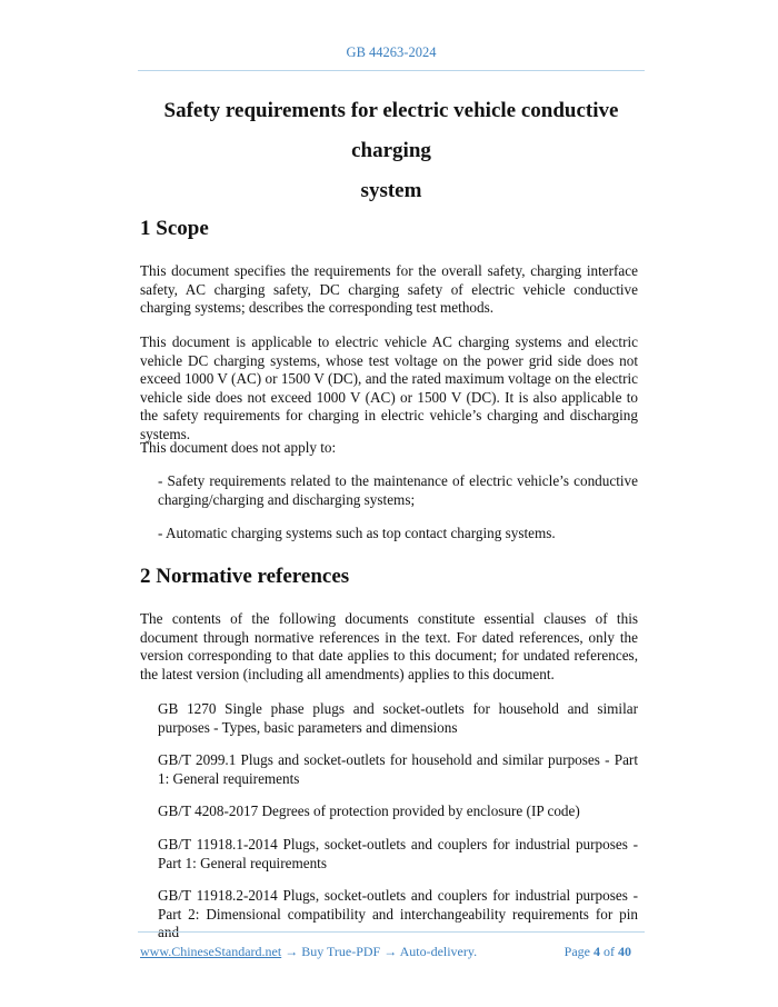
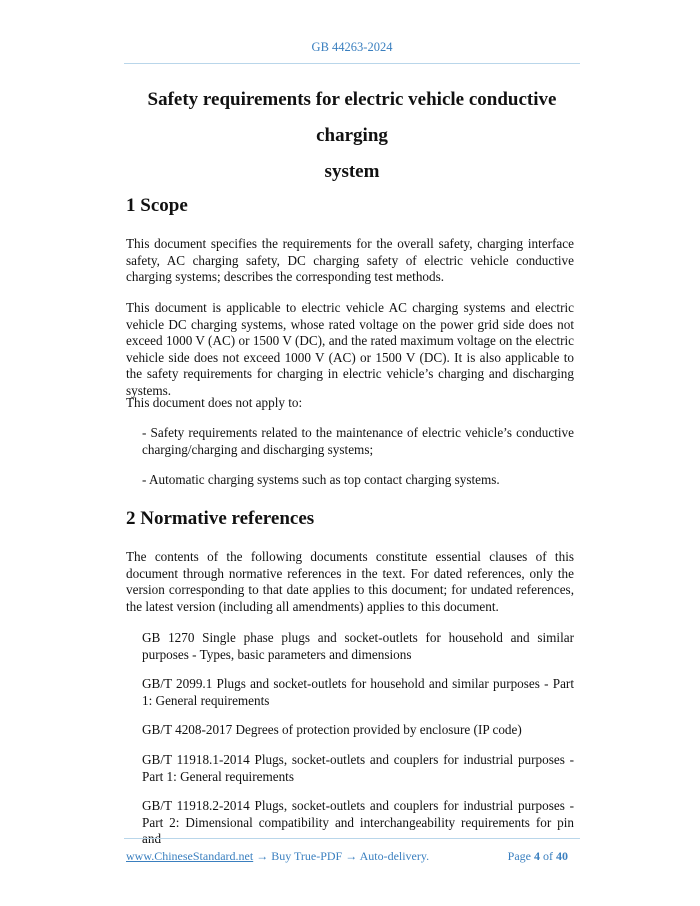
  GB 44263-2024
  Safety requirements for electric vehicle conductive charging
  system
  1 Scope
  This document specifies the requirements for the overall safety, charging interface safety, AC charging safety, DC charging safety of electric vehicle conductive charging systems; describes the corresponding test methods.
- This document is applicable to electric vehicle AC charging systems and electric vehicle DC charging systems, whose test voltage on the power grid side does not exceed 1000 V (AC) or 1500 V (DC), and the rated maximum voltage on the electric vehicle side does not exceed 1000 V (AC) or 1500 V (DC). It is also applicable to the safety requirements for charging in electric vehicle’s charging and discharging systems.
+ This document is applicable to electric vehicle AC charging systems and electric vehicle DC charging systems, whose rated voltage on the power grid side does not exceed 1000 V (AC) or 1500 V (DC), and the rated maximum voltage on the electric vehicle side does not exceed 1000 V (AC) or 1500 V (DC). It is also applicable to the safety requirements for charging in electric vehicle’s charging and discharging systems.
  This document does not apply to:
  - Safety requirements related to the maintenance of electric vehicle’s conductive charging/charging and discharging systems;
  - Automatic charging systems such as top contact charging systems.
  2 Normative references
  The contents of the following documents constitute essential clauses of this document through normative references in the text. For dated references, only the version corresponding to that date applies to this document; for undated references, the latest version (including all amendments) applies to this document.
  GB 1270 Single phase plugs and socket-outlets for household and similar purposes - Types, basic parameters and dimensions
  GB/T 2099.1 Plugs and socket-outlets for household and similar purposes - Part 1: General requirements
  GB/T 4208-2017 Degrees of protection provided by enclosure (IP code)
  GB/T 11918.1-2014 Plugs, socket-outlets and couplers for industrial purposes - Part 1: General requirements
  GB/T 11918.2-2014 Plugs, socket-outlets and couplers for industrial purposes - Part 2: Dimensional compatibility and interchangeability requirements for pin
  www.ChineseStandard.net → Buy True-PDF → Auto-delivery.
  Page 4 of 40
